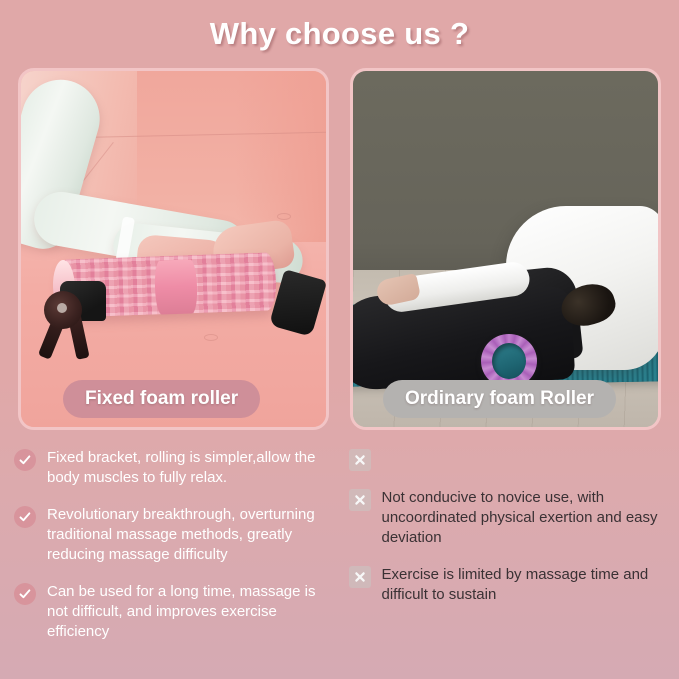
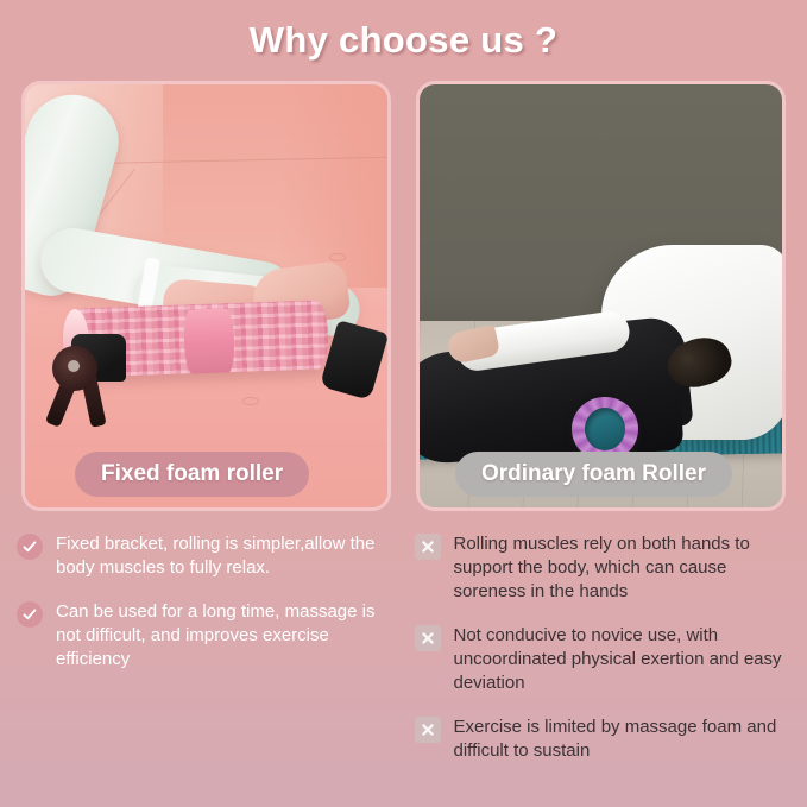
  Why choose us ?
  Fixed foam roller
  Ordinary foam Roller
  Fixed bracket, rolling is simpler,allow the body muscles to fully relax.
- Revolutionary breakthrough, overturning traditional massage methods, greatly reducing massage difficulty
  Can be used for a long time, massage is not difficult, and improves exercise efficiency
+ Rolling muscles rely on both hands to support the body, which can cause soreness in the hands
  Not conducive to novice use, with uncoordinated physical exertion and easy deviation
- Exercise is limited by massage time and difficult to sustain
+ Exercise is limited by massage foam and difficult to sustain
